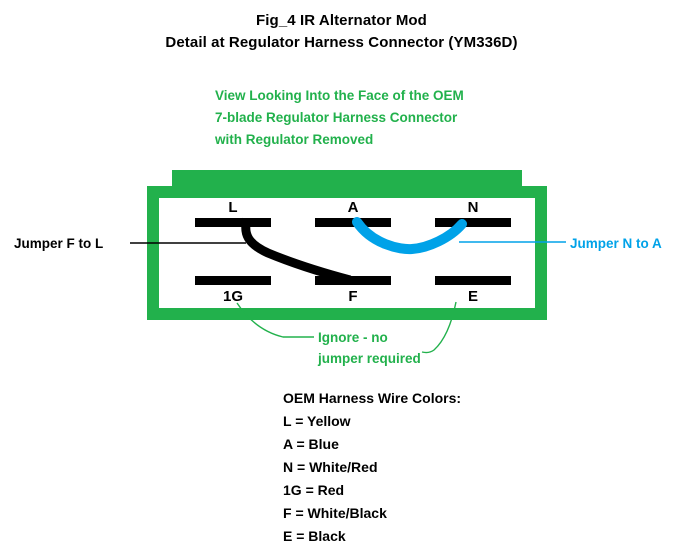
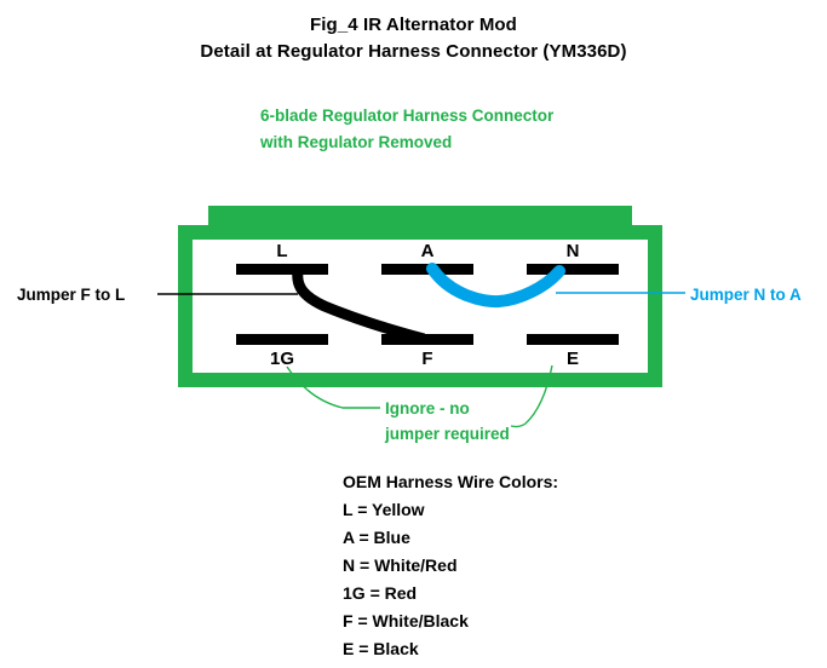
  Fig_4 IR Alternator Mod
  Detail at Regulator Harness Connector (YM336D)
- View Looking Into the Face of the OEM
- 7-blade Regulator Harness Connector
+ 6-blade Regulator Harness Connector
  with Regulator Removed
  L
  A
  N
  1G
  F
  E
  Jumper F to L
  Jumper N to A
  Ignore - no
  jumper required
  OEM Harness Wire Colors:
  L = Yellow
  A = Blue
  N = White/Red
  1G = Red
  F = White/Black
  E = Black
